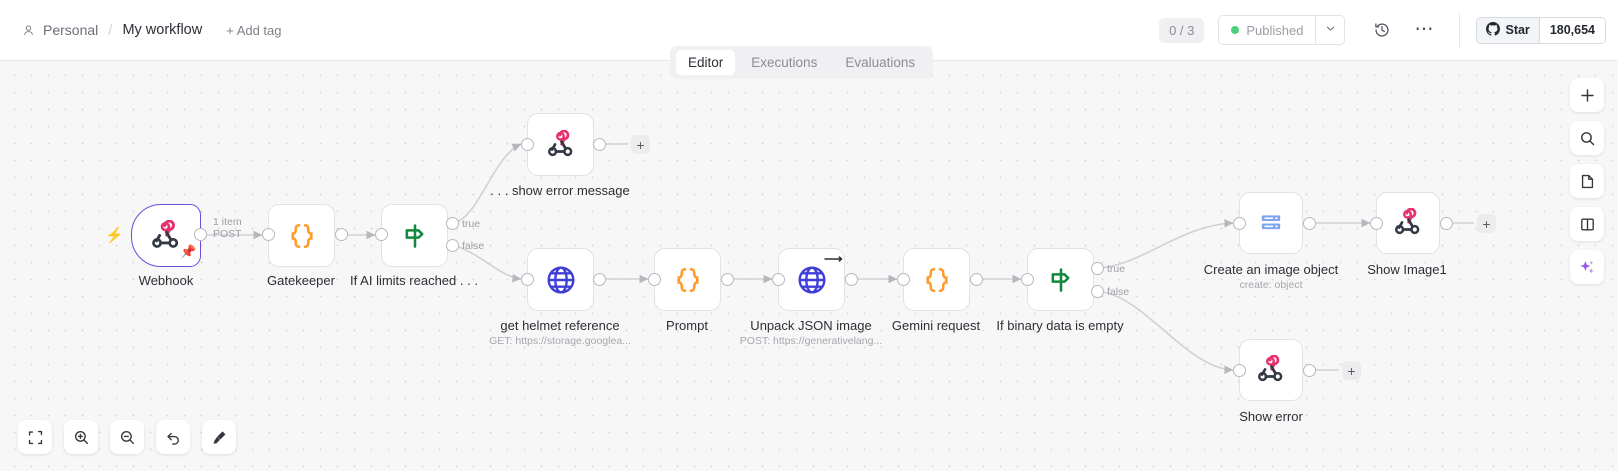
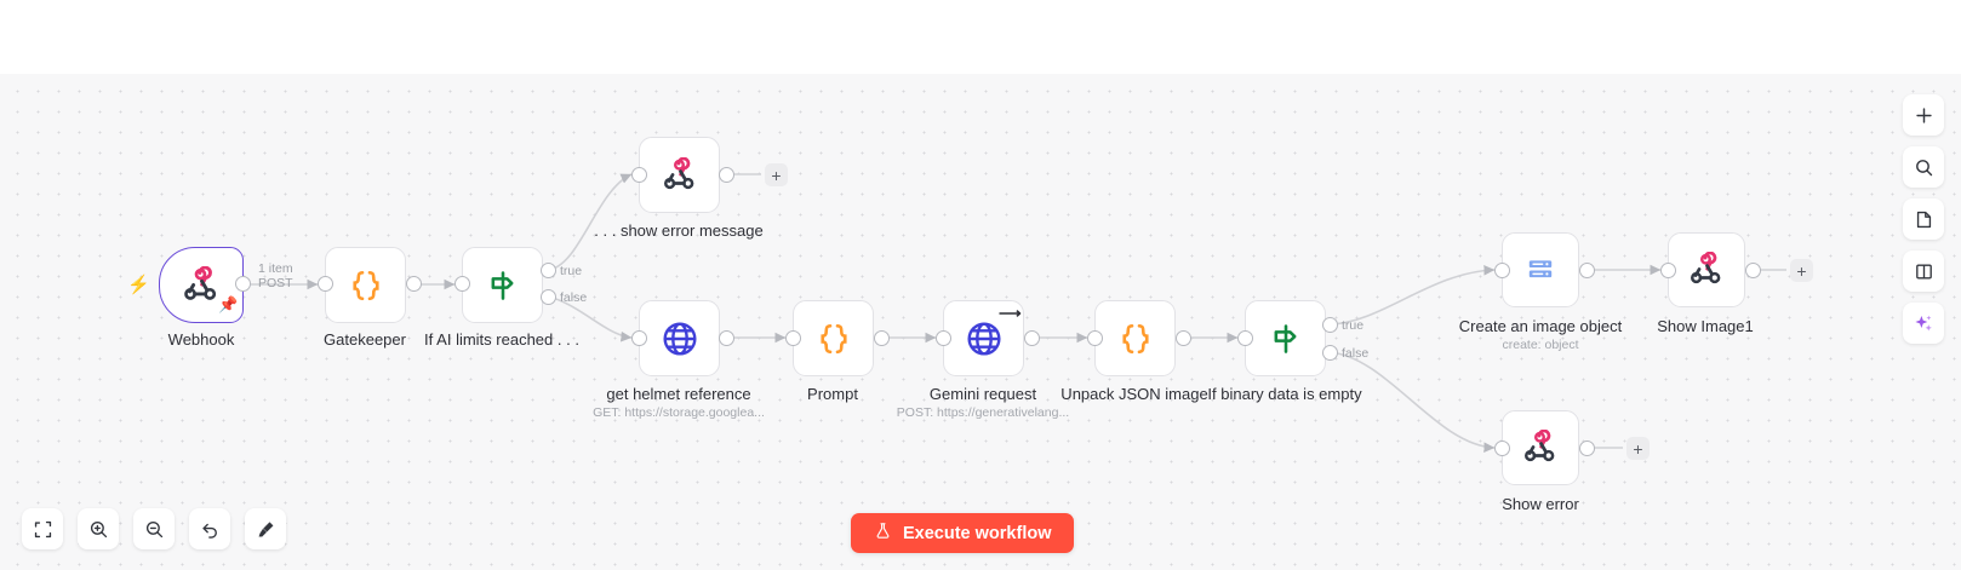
- Personal
- /
- My workflow
- + Add tag
- 0 / 3
- Published
- ⋯
- Star
- 180,654
- Editor
- Executions
- Evaluations
  ⚡
  📌
  Webhook
  1 item
  POST
  Gatekeeper
  true
  false
  If AI limits reached . . .
  +
  . . . show error message
  get helmet reference
  GET: https://storage.googlea...
  Prompt
  ⟶
- Unpack JSON image
+ Gemini request
  POST: https://generativelang...
- Gemini request
+ Unpack JSON image
  true
  false
  If binary data is empty
  Create an image object
  create: object
  +
  Show Image1
  +
  Show error
+ Execute workflow
